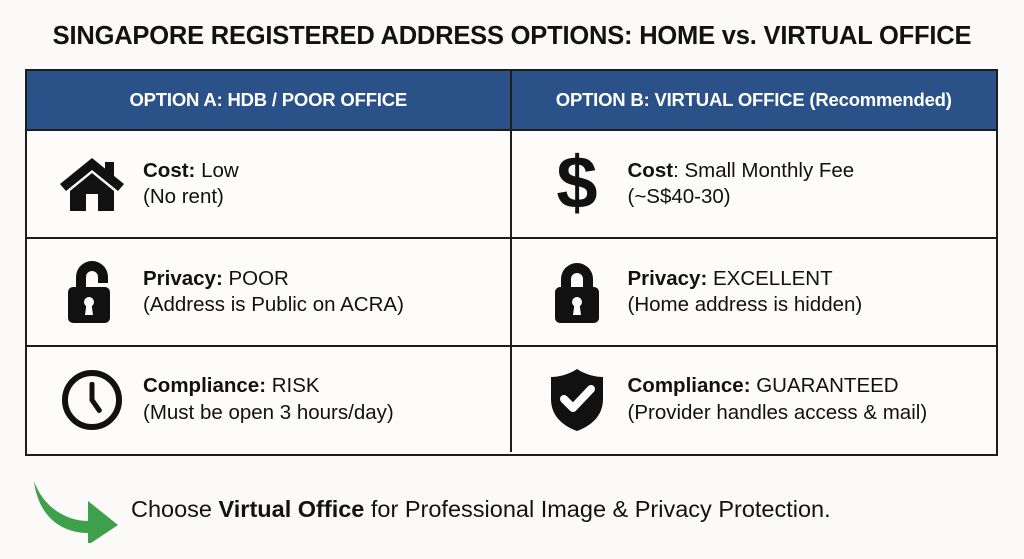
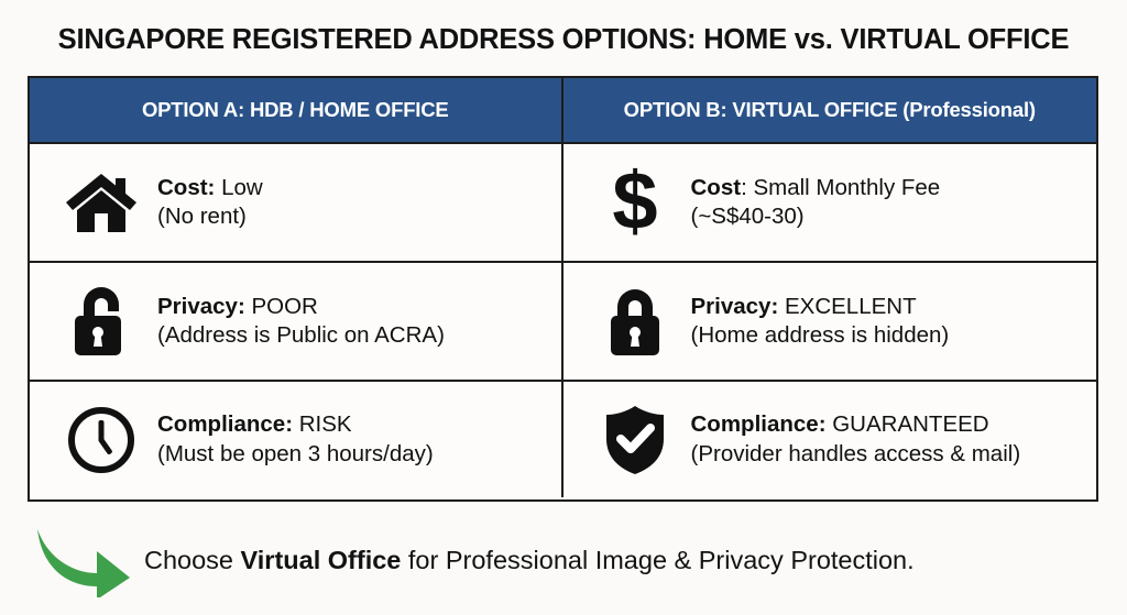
  SINGAPORE REGISTERED ADDRESS OPTIONS: HOME vs. VIRTUAL OFFICE
- OPTION A: HDB / POOR OFFICE
+ OPTION A: HDB / HOME OFFICE
- OPTION B: VIRTUAL OFFICE (Recommended)
+ OPTION B: VIRTUAL OFFICE (Professional)
  Cost: Low
  (No rent)
  $
  Cost: Small Monthly Fee
  (~S$40-30)
  Privacy: POOR
  (Address is Public on ACRA)
  Privacy: EXCELLENT
  (Home address is hidden)
  Compliance: RISK
  (Must be open 3 hours/day)
  Compliance: GUARANTEED
  (Provider handles access & mail)
  Choose Virtual Office for Professional Image & Privacy Protection.
